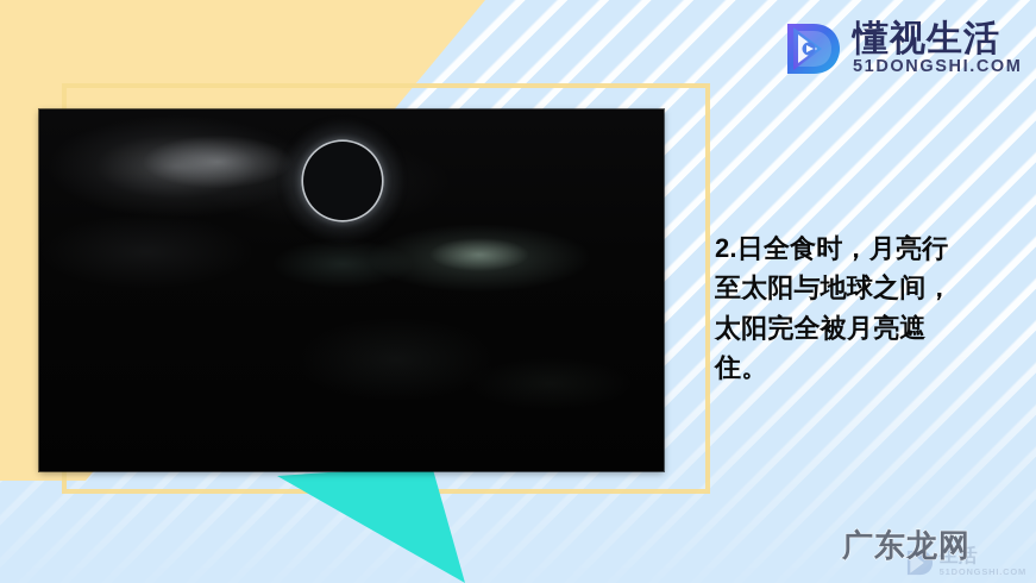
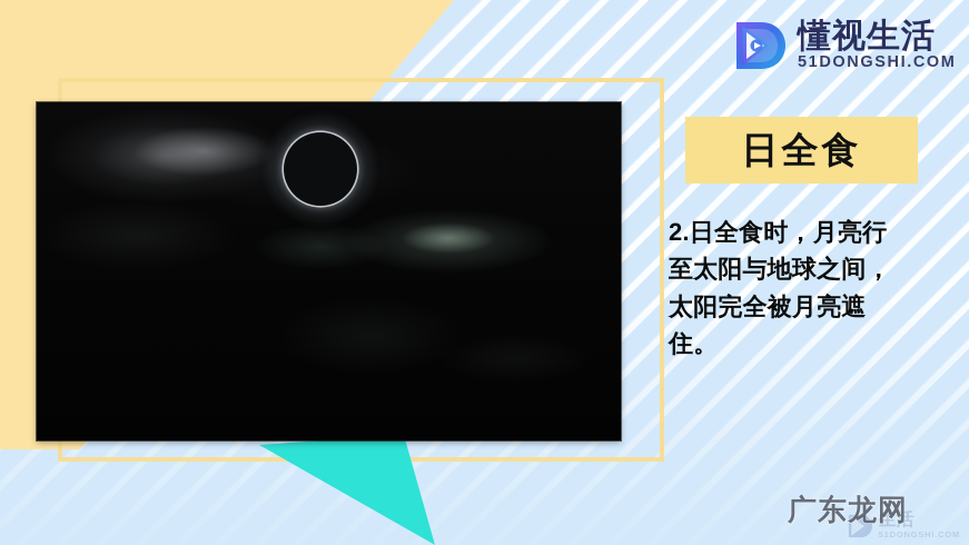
  懂视生活
  51DONGSHI.COM
+ 日全食
  2.日全食时，月亮行至太阳与地球之间，太阳完全被月亮遮住。
  生活
  51DONGSHI.COM
  广东龙网
